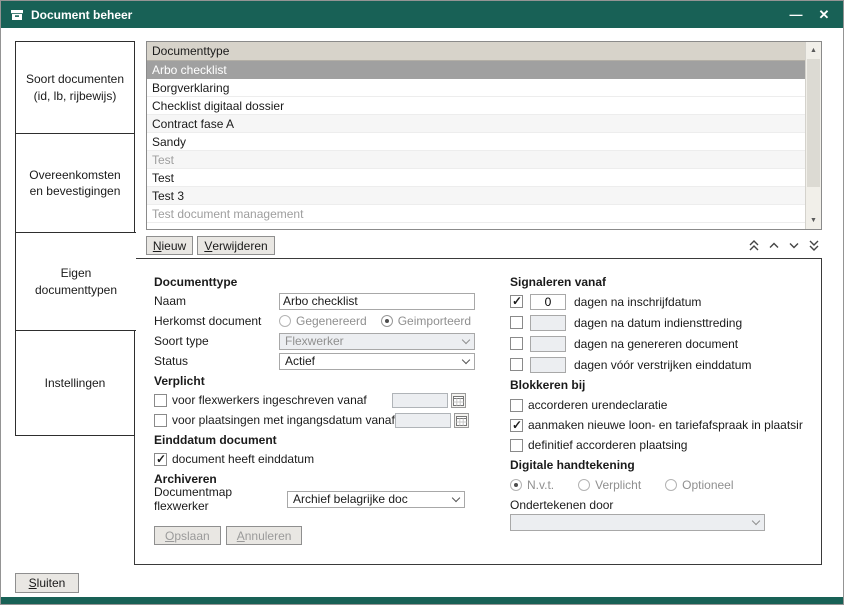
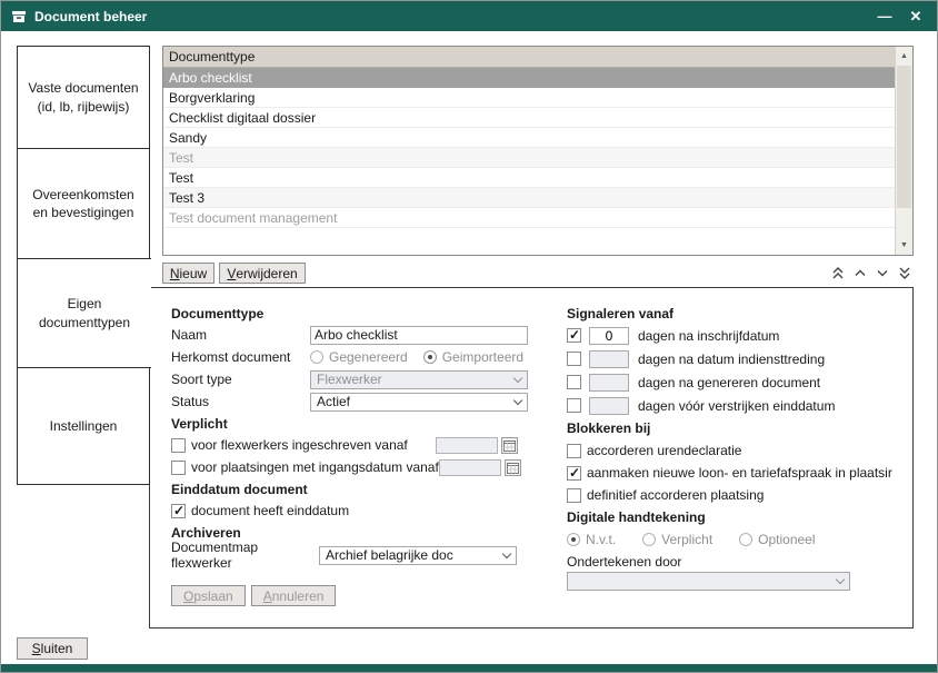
  Document beheer
  —
  ✕
- Soort documenten (id, lb, rijbewijs)
+ Vaste documenten (id, lb, rijbewijs)
  Overeenkomsten en bevestigingen
  Eigen documenttypen
  Instellingen
  Documenttype
  Arbo checklist
  Borgverklaring
  Checklist digitaal dossier
- Contract fase A
  Sandy
  Test
  Test
  Test 3
  Test document management
  N
  ieuw
  V
  erwijderen
  Documenttype
  Naam
  Arbo checklist
  Herkomst document
  Gegenereerd
  Geimporteerd
  Soort type
  Flexwerker
  Status
  Actief
  Verplicht
  voor flexwerkers ingeschreven vanaf
  voor plaatsingen met ingangsdatum vanaf
  Einddatum document
  document heeft einddatum
  Archiveren
  Documentmap flexwerker
  Archief belagrijke doc
  O
  pslaan
  A
  nnuleren
  Signaleren vanaf
  0
  dagen na inschrijfdatum
  dagen na datum indiensttreding
  dagen na genereren document
  dagen vóór verstrijken einddatum
  Blokkeren bij
  accorderen urendeclaratie
  aanmaken nieuwe loon- en tariefafspraak in plaatsir
  definitief accorderen plaatsing
  Digitale handtekening
  N.v.t.
  Verplicht
  Optioneel
  Ondertekenen door
  S
  luiten
